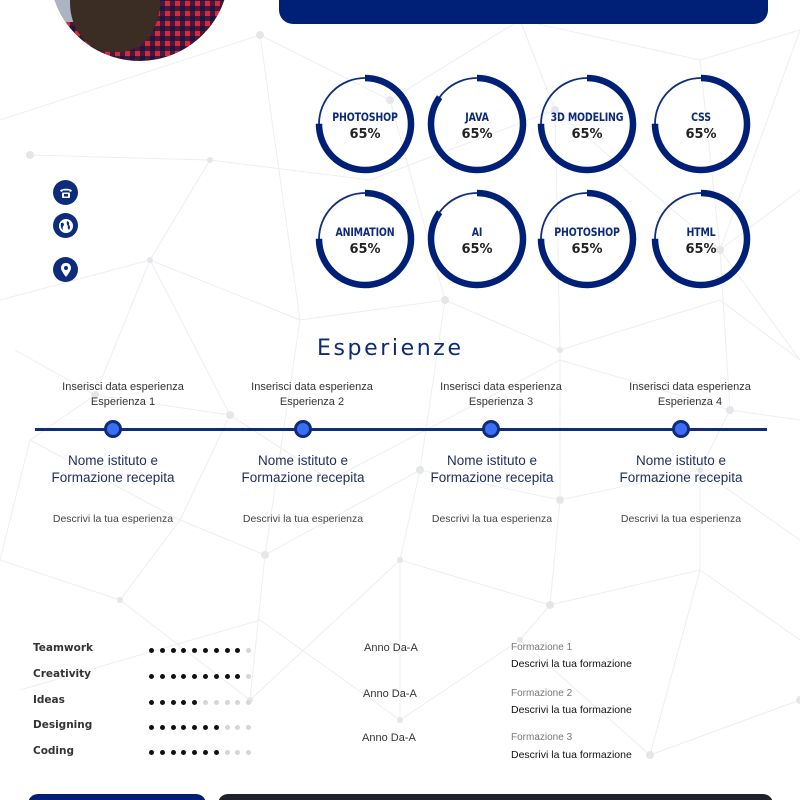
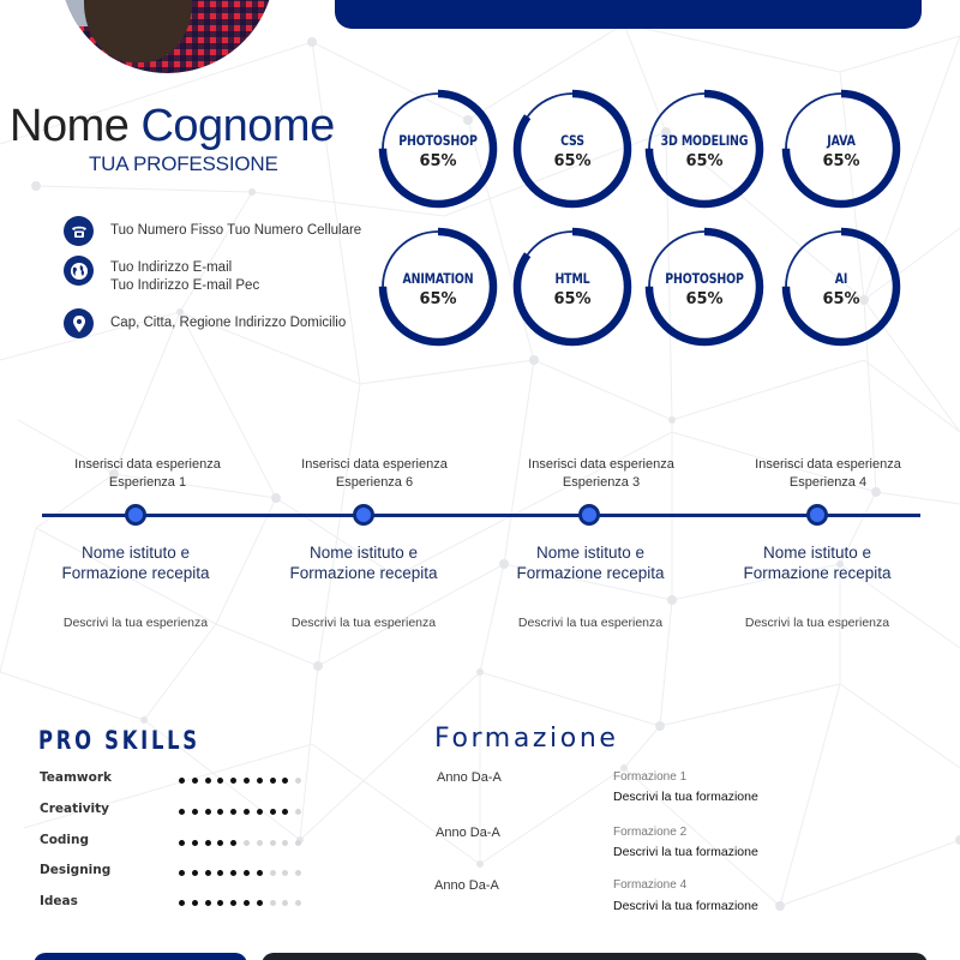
+ Nome Cognome
+ TUA PROFESSIONE
+ Tuo Numero Fisso Tuo Numero Cellulare
+ Tuo Indirizzo E-mail
+ Tuo Indirizzo E-mail Pec
+ Cap, Citta, Regione Indirizzo Domicilio
  PHOTOSHOP
  65%
- JAVA
+ CSS
  65%
  3D MODELING
  65%
- CSS
+ JAVA
  65%
  ANIMATION
  65%
- AI
+ HTML
  65%
  PHOTOSHOP
  65%
- HTML
+ AI
  65%
- Esperienze
  Inserisci data esperienza
  Esperienza 1
  Nome istituto e
  Formazione recepita
  Descrivi la tua esperienza
  Inserisci data esperienza
- Esperienza 2
+ Esperienza 6
  Nome istituto e
  Formazione recepita
  Descrivi la tua esperienza
  Inserisci data esperienza
  Esperienza 3
  Nome istituto e
  Formazione recepita
  Descrivi la tua esperienza
  Inserisci data esperienza
  Esperienza 4
  Nome istituto e
  Formazione recepita
  Descrivi la tua esperienza
+ PRO SKILLS
  Teamwork
  Creativity
- Ideas
+ Coding
  Designing
- Coding
+ Ideas
+ Formazione
  Anno Da-A
  Formazione 1
  Descrivi la tua formazione
  Anno Da-A
  Formazione 2
  Descrivi la tua formazione
  Anno Da-A
- Formazione 3
+ Formazione 4
  Descrivi la tua formazione
